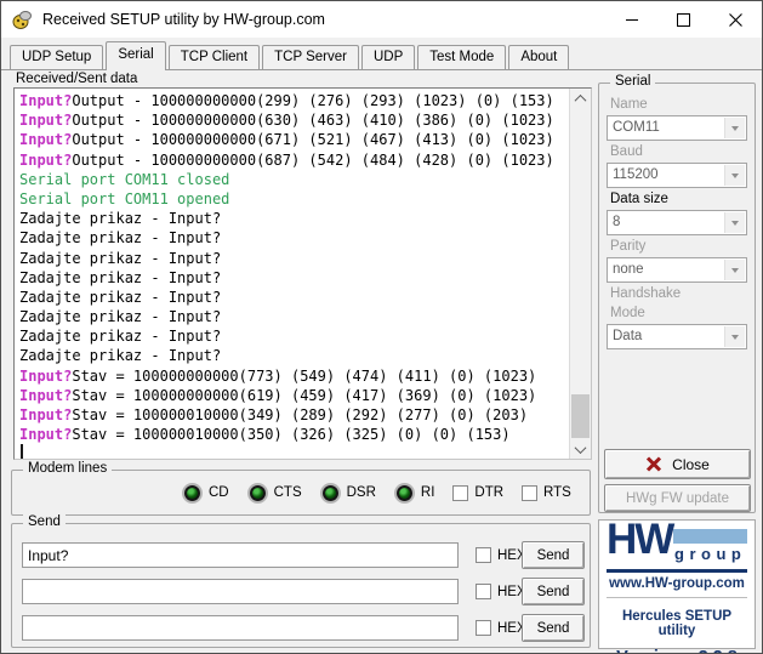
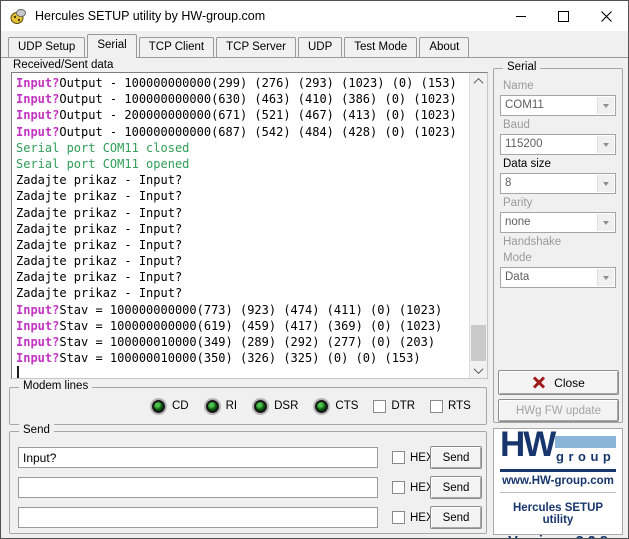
- Received SETUP utility by HW-group.com
+ Hercules SETUP utility by HW-group.com
  UDP Setup
  Serial
  TCP Client
  TCP Server
  UDP
  Test Mode
  About
  Received/Sent data
  Input?Output - 100000000000(299) (276) (293) (1023) (0) (153)
  Input?Output - 100000000000(630) (463) (410) (386) (0) (1023)
- Input?Output - 100000000000(671) (521) (467) (413) (0) (1023)
+ Input?Output - 200000000000(671) (521) (467) (413) (0) (1023)
  Input?Output - 100000000000(687) (542) (484) (428) (0) (1023)
  Serial port COM11 closed
  Serial port COM11 opened
  Zadajte prikaz - Input?
  Zadajte prikaz - Input?
  Zadajte prikaz - Input?
  Zadajte prikaz - Input?
  Zadajte prikaz - Input?
  Zadajte prikaz - Input?
  Zadajte prikaz - Input?
  Zadajte prikaz - Input?
- Input?Stav = 100000000000(773) (549) (474) (411) (0) (1023)
+ Input?Stav = 100000000000(773) (923) (474) (411) (0) (1023)
  Input?Stav = 100000000000(619) (459) (417) (369) (0) (1023)
  Input?Stav = 100000010000(349) (289) (292) (277) (0) (203)
  Input?Stav = 100000010000(350) (326) (325) (0) (0) (153)
  Modem lines
  CD
- CTS
+ RI
  DSR
- RI
+ CTS
  DTR
  RTS
  Send
  Input?
  Send
  Send
  Send
  Serial
  Name
  COM11
  Baud
  115200
  Data size
  8
  Parity
  none
  Handshake
  Mode
  Data
  Close
  HWg FW update
  HW
  group
  www.HW-group.com
  Hercules SETUP utility
